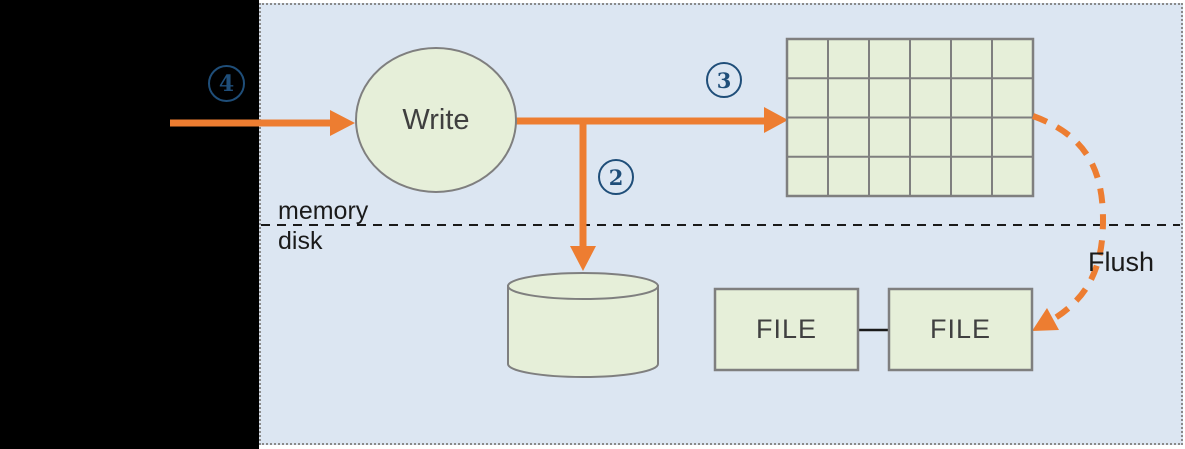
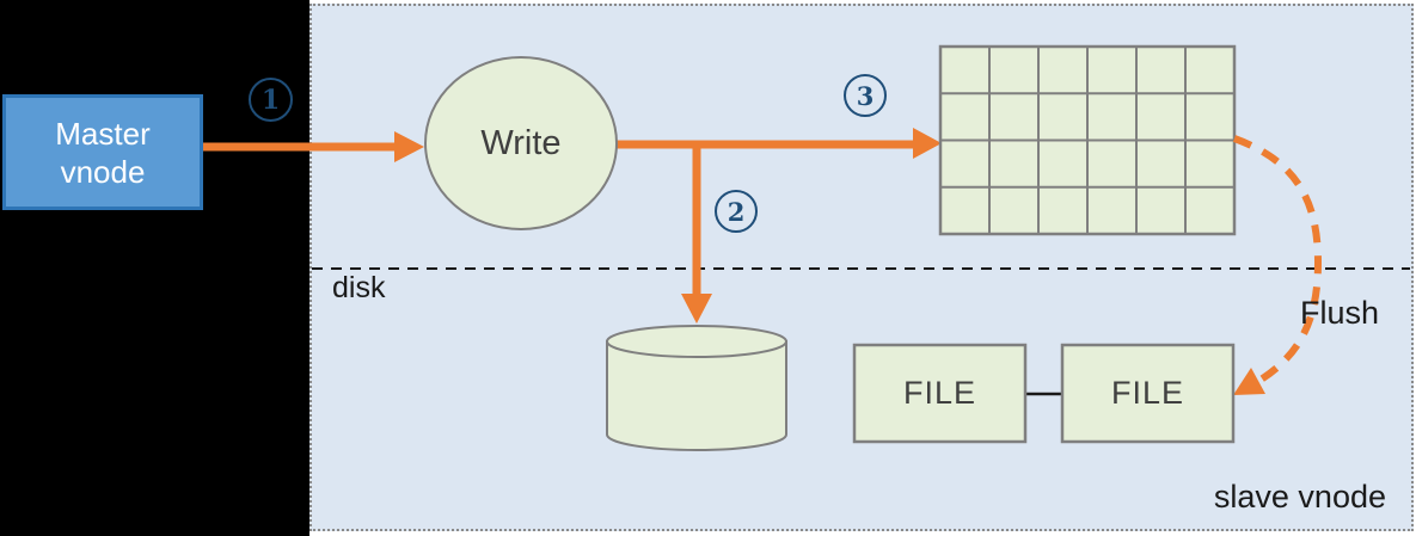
+ Master
+ vnode
- 4
+ 1
  2
  3
  Write
- memory
  disk
  FILE
  FILE
  Flush
+ slave vnode
